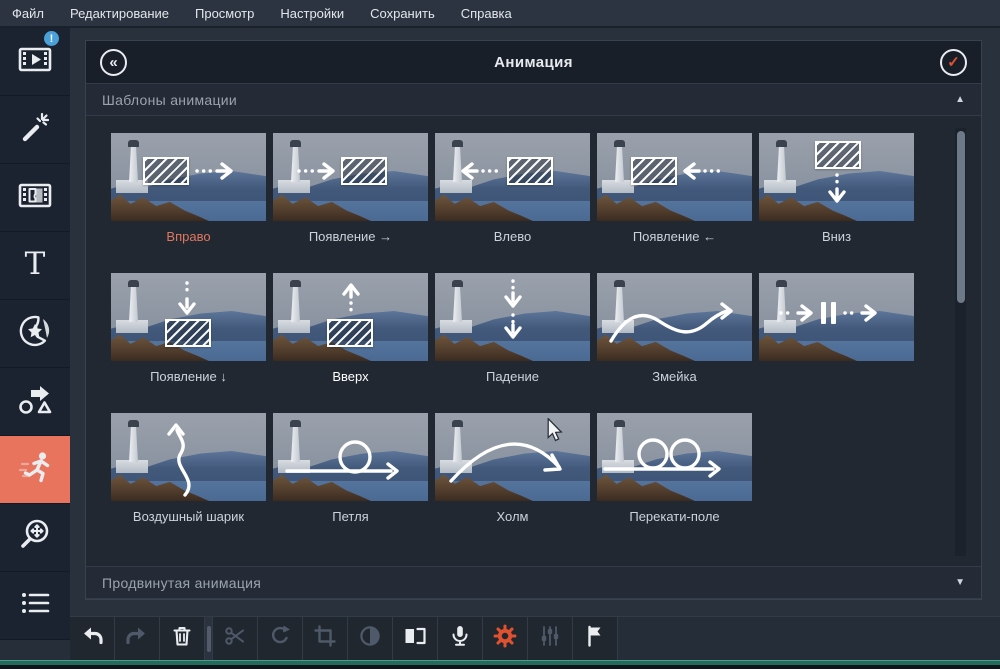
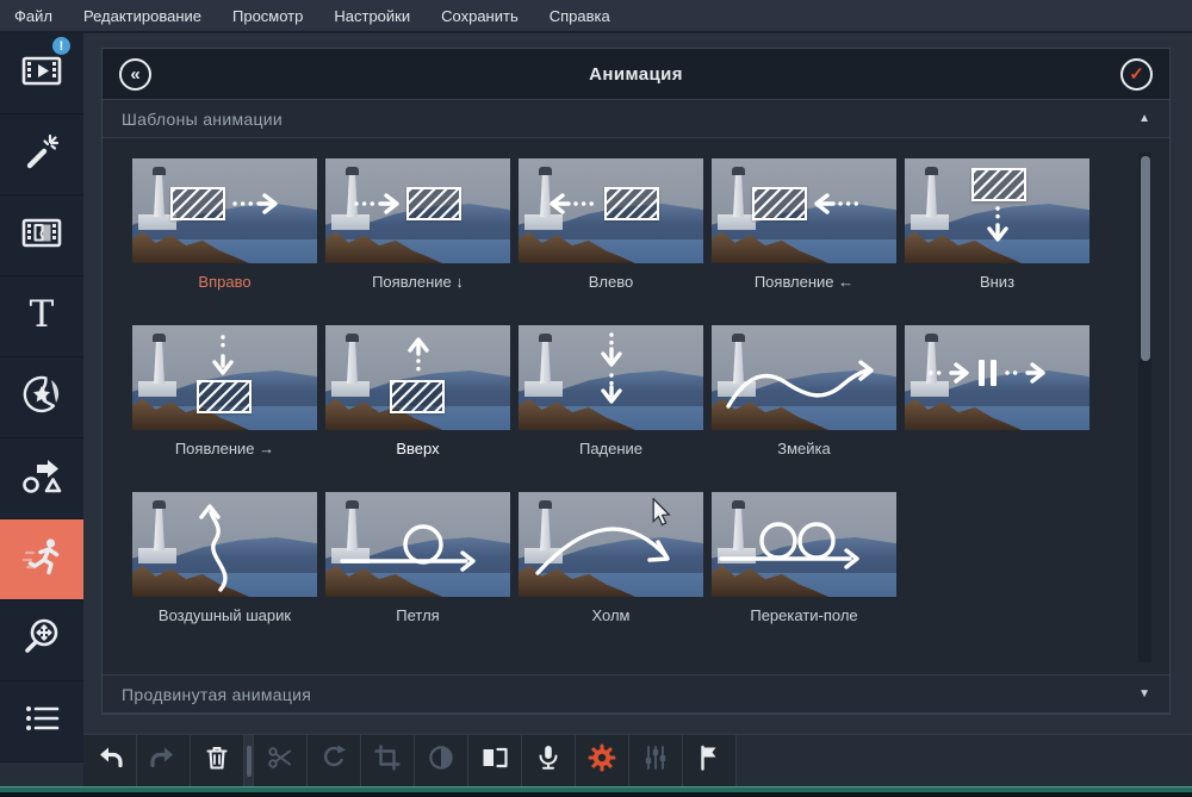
  Файл
  Редактирование
  Просмотр
  Настройки
  Сохранить
  Справка
  !
  T
  «
  Анимация
  ✓
  Шаблоны анимации
  ▲
  Вправо
- Появление →
+ Появление ↓
  Влево
  Появление ←
  Вниз
- Появление ↓
+ Появление →
  Вверх
  Падение
  Змейка
  Воздушный шарик
  Петля
  Холм
  Перекати-поле
  Продвинутая анимация
  ▼
